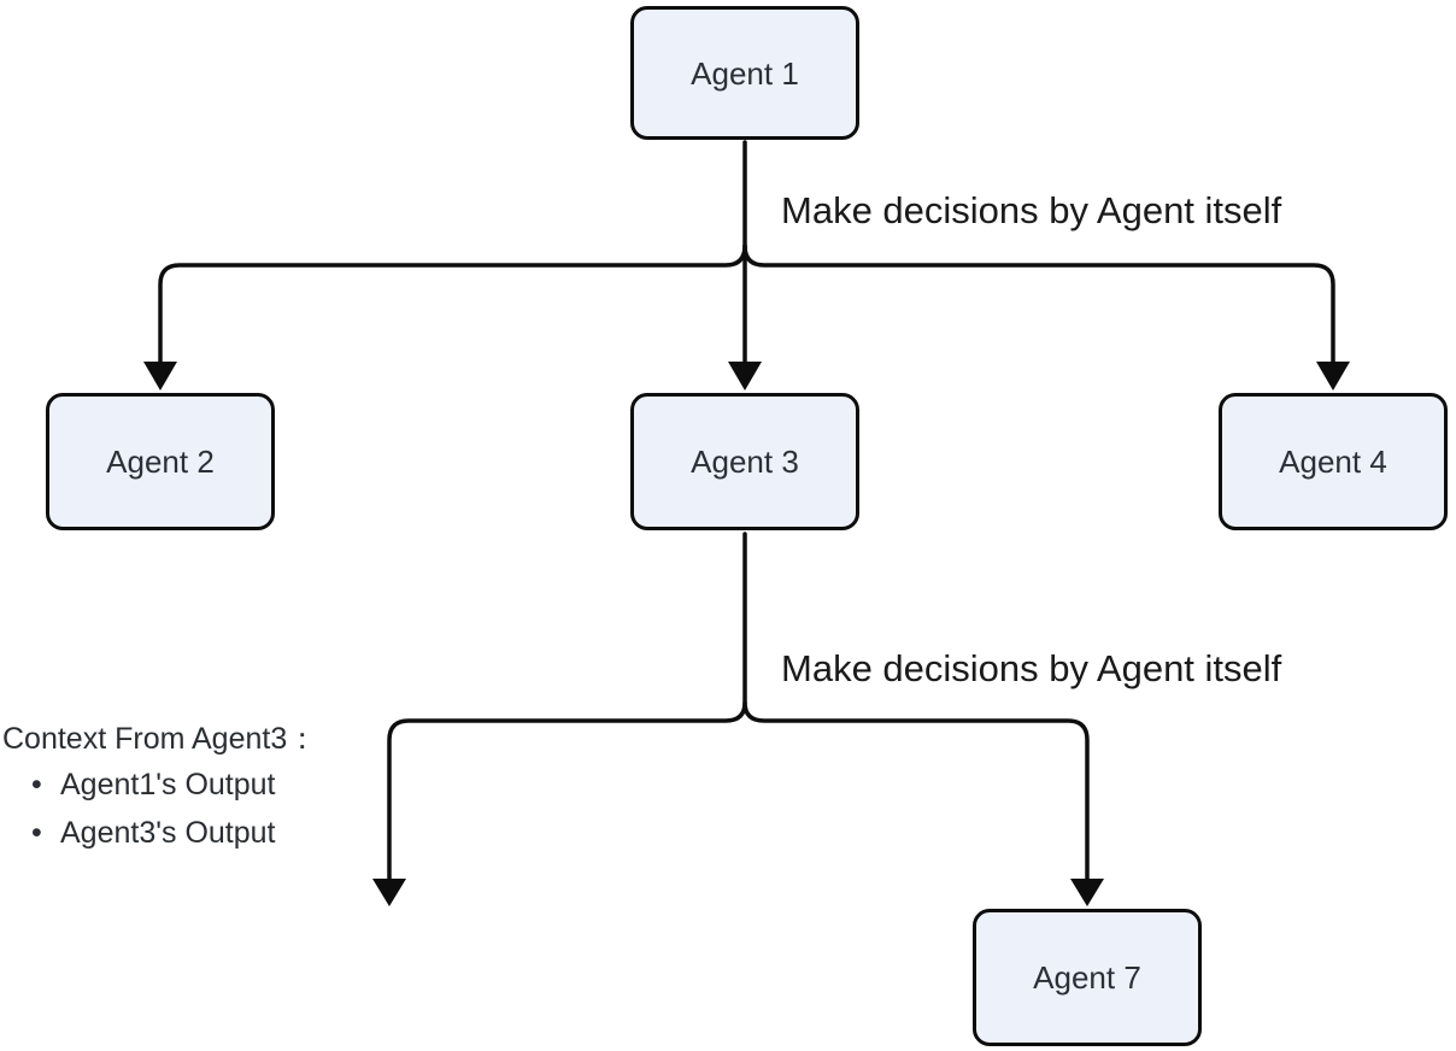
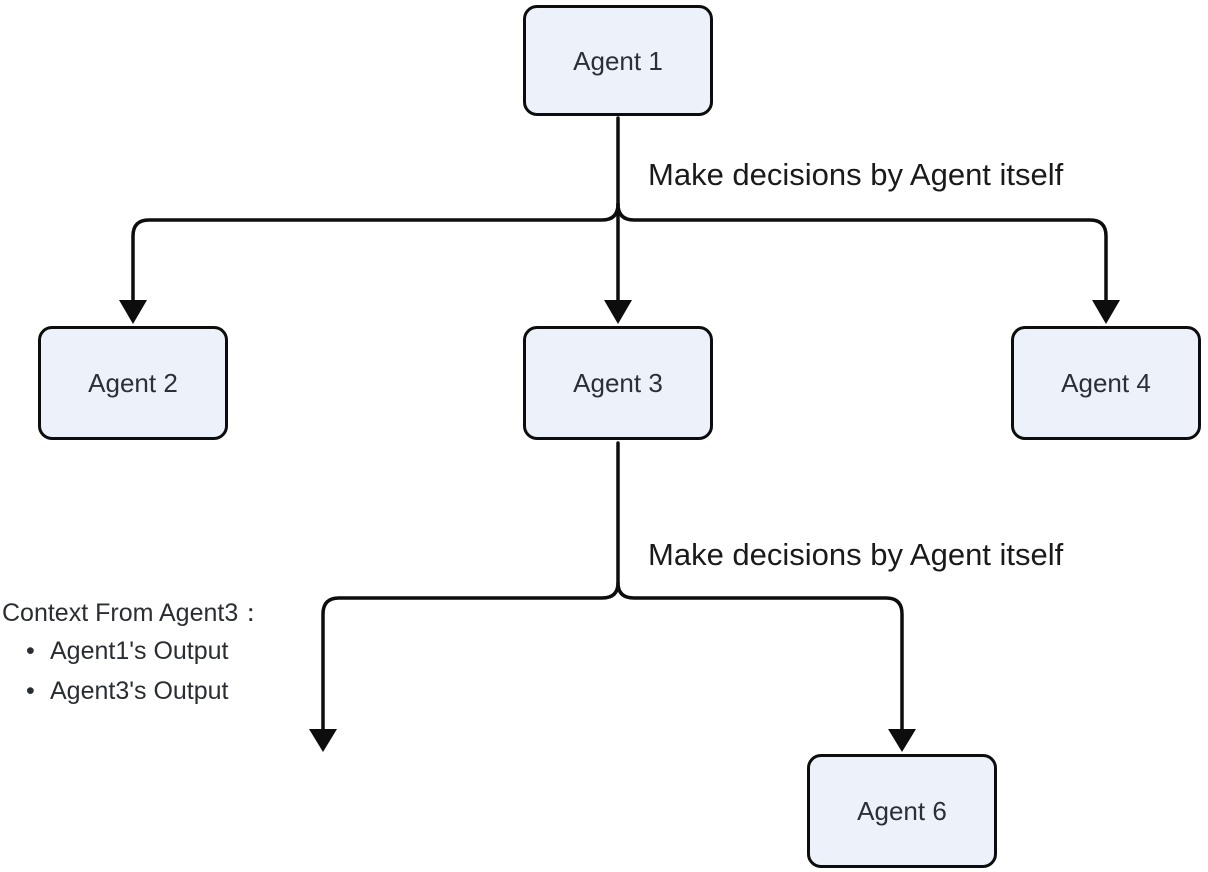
  Agent 1
  Agent 2
  Agent 3
  Agent 4
- Agent 7
+ Agent 6
  Make decisions by Agent itself
  Make decisions by Agent itself
  Context From Agent3：
  Agent1's Output
  Agent3's Output
